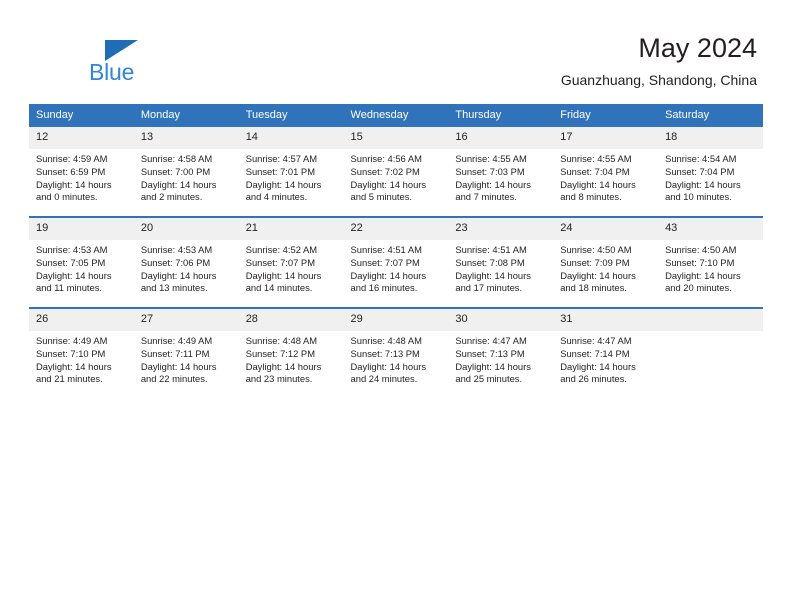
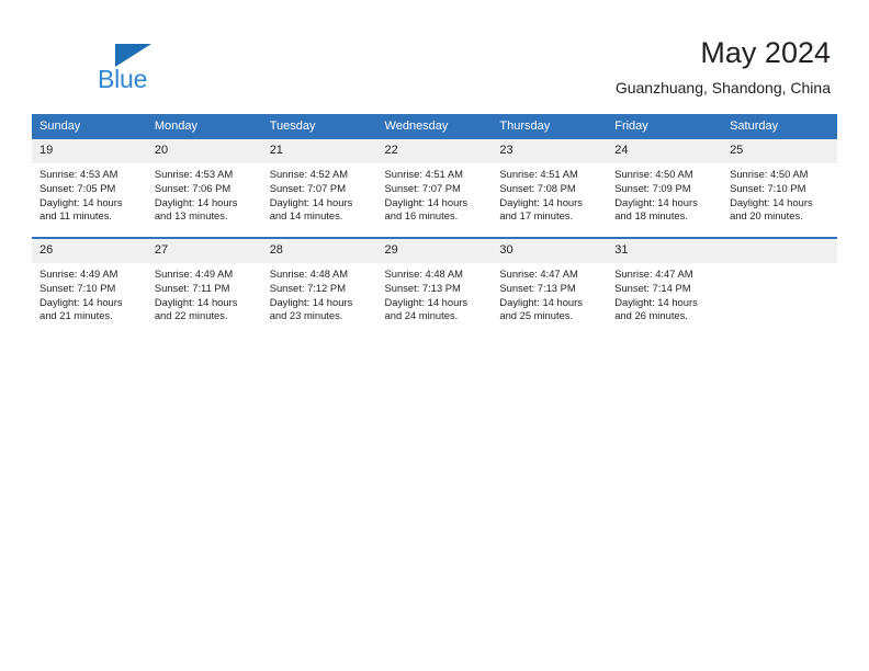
  Blue
  May 2024
  Guanzhuang, Shandong, China
  Sunday	Monday	Tuesday	Wednesday	Thursday	Friday	Saturday
- 12Sunrise: 4:59 AMSunset: 6:59 PMDaylight: 14 hours and 0 minutes.	13Sunrise: 4:58 AMSunset: 7:00 PMDaylight: 14 hours and 2 minutes.	14Sunrise: 4:57 AMSunset: 7:01 PMDaylight: 14 hours and 4 minutes.	15Sunrise: 4:56 AMSunset: 7:02 PMDaylight: 14 hours and 5 minutes.	16Sunrise: 4:55 AMSunset: 7:03 PMDaylight: 14 hours and 7 minutes.	17Sunrise: 4:55 AMSunset: 7:04 PMDaylight: 14 hours and 8 minutes.	18Sunrise: 4:54 AMSunset: 7:04 PMDaylight: 14 hours and 10 minutes.
- 19Sunrise: 4:53 AMSunset: 7:05 PMDaylight: 14 hours and 11 minutes.	20Sunrise: 4:53 AMSunset: 7:06 PMDaylight: 14 hours and 13 minutes.	21Sunrise: 4:52 AMSunset: 7:07 PMDaylight: 14 hours and 14 minutes.	22Sunrise: 4:51 AMSunset: 7:07 PMDaylight: 14 hours and 16 minutes.	23Sunrise: 4:51 AMSunset: 7:08 PMDaylight: 14 hours and 17 minutes.	24Sunrise: 4:50 AMSunset: 7:09 PMDaylight: 14 hours and 18 minutes.	43Sunrise: 4:50 AMSunset: 7:10 PMDaylight: 14 hours and 20 minutes.
+ 19Sunrise: 4:53 AMSunset: 7:05 PMDaylight: 14 hours and 11 minutes.	20Sunrise: 4:53 AMSunset: 7:06 PMDaylight: 14 hours and 13 minutes.	21Sunrise: 4:52 AMSunset: 7:07 PMDaylight: 14 hours and 14 minutes.	22Sunrise: 4:51 AMSunset: 7:07 PMDaylight: 14 hours and 16 minutes.	23Sunrise: 4:51 AMSunset: 7:08 PMDaylight: 14 hours and 17 minutes.	24Sunrise: 4:50 AMSunset: 7:09 PMDaylight: 14 hours and 18 minutes.	25Sunrise: 4:50 AMSunset: 7:10 PMDaylight: 14 hours and 20 minutes.
  26Sunrise: 4:49 AMSunset: 7:10 PMDaylight: 14 hours and 21 minutes.	27Sunrise: 4:49 AMSunset: 7:11 PMDaylight: 14 hours and 22 minutes.	28Sunrise: 4:48 AMSunset: 7:12 PMDaylight: 14 hours and 23 minutes.	29Sunrise: 4:48 AMSunset: 7:13 PMDaylight: 14 hours and 24 minutes.	30Sunrise: 4:47 AMSunset: 7:13 PMDaylight: 14 hours and 25 minutes.	31Sunrise: 4:47 AMSunset: 7:14 PMDaylight: 14 hours and 26 minutes.
